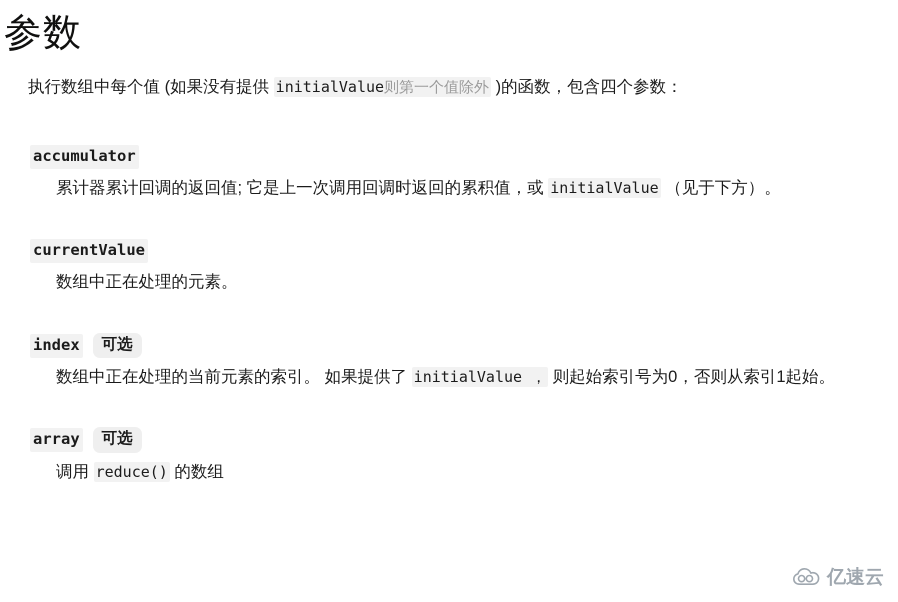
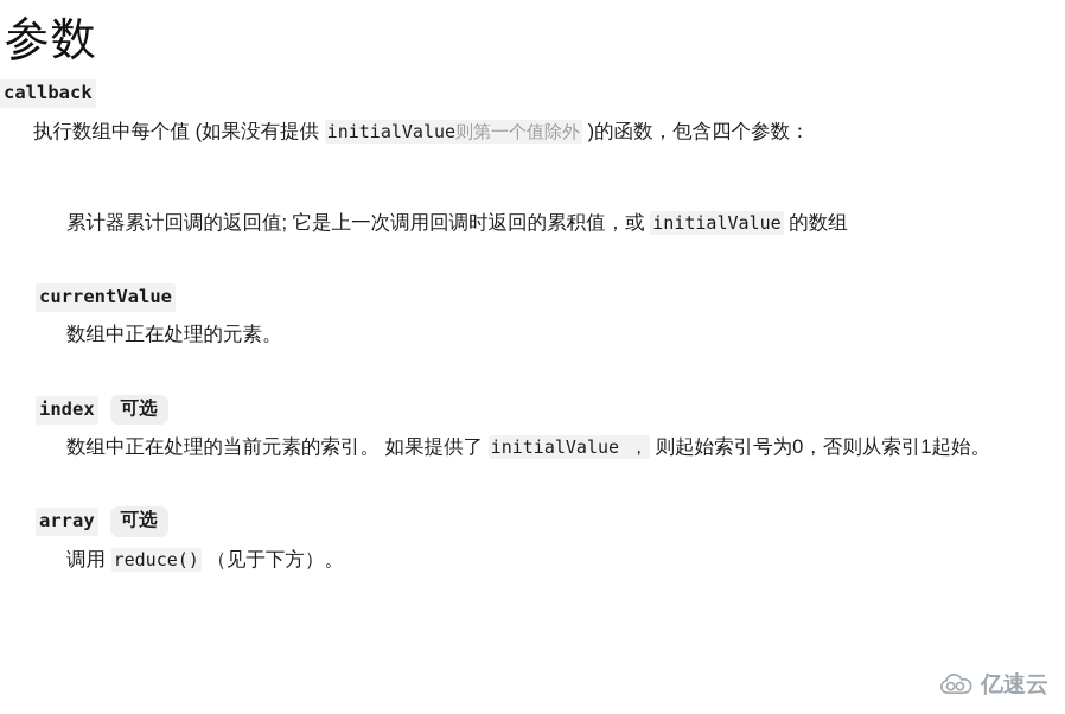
  参数
+ callback
  执行数组中每个值 (如果没有提供 initialValue则第一个值除外 )的函数，包含四个参数：
- accumulator
- 累计器累计回调的返回值; 它是上一次调用回调时返回的累积值，或 initialValue （见于下方）。
+ 累计器累计回调的返回值; 它是上一次调用回调时返回的累积值，或 initialValue 的数组
  currentValue
  数组中正在处理的元素。
  index
  可选
  数组中正在处理的当前元素的索引。 如果提供了 initialValue ， 则起始索引号为0，否则从索引1起始。
  array
  可选
- 调用 reduce() 的数组
+ 调用 reduce() （见于下方）。
  亿速云
